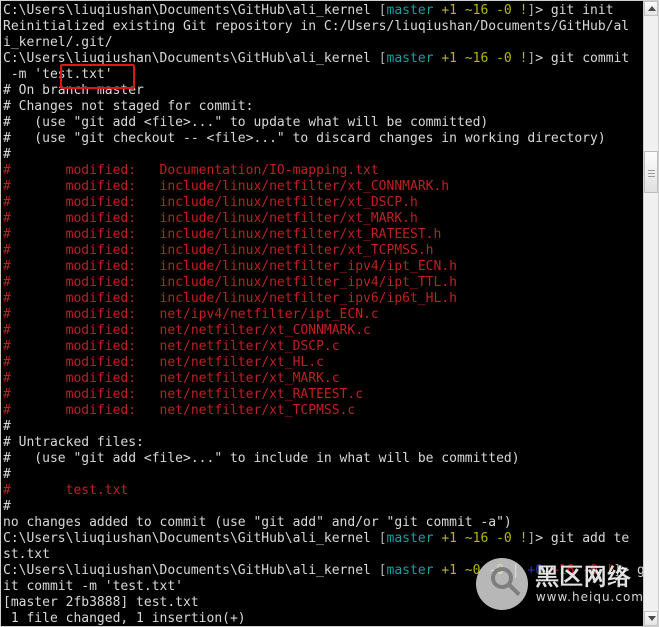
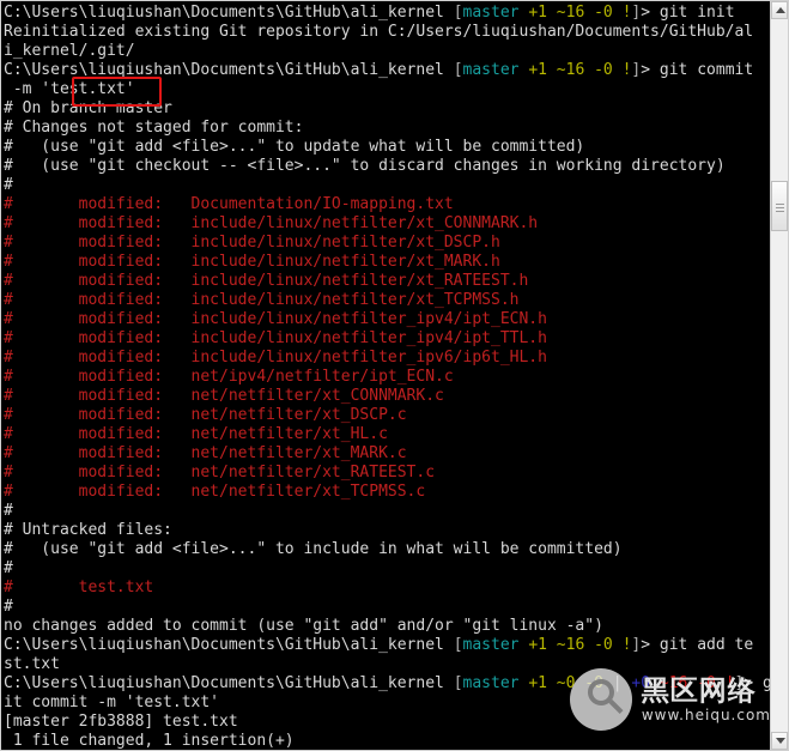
  C:\Users\liuqiushan\Documents\GitHub\ali_kernel [master +1 ~16 -0 !]> git init
  Reinitialized existing Git repository in C:/Users/liuqiushan/Documents/GitHub/al
  i_kernel/.git/
  C:\Users\liuqiushan\Documents\GitHub\ali_kernel [master +1 ~16 -0 !]> git commit
  -m 'test.txt'
  # On branch master
  # Changes not staged for commit:
  # (use "git add <file>..." to update what will be committed)
  # (use "git checkout -- <file>..." to discard changes in working directory)
  #
  # modified: Documentation/IO-mapping.txt
  # modified: include/linux/netfilter/xt_CONNMARK.h
  # modified: include/linux/netfilter/xt_DSCP.h
  # modified: include/linux/netfilter/xt_MARK.h
  # modified: include/linux/netfilter/xt_RATEEST.h
  # modified: include/linux/netfilter/xt_TCPMSS.h
  # modified: include/linux/netfilter_ipv4/ipt_ECN.h
  # modified: include/linux/netfilter_ipv4/ipt_TTL.h
  # modified: include/linux/netfilter_ipv6/ip6t_HL.h
  # modified: net/ipv4/netfilter/ipt_ECN.c
  # modified: net/netfilter/xt_CONNMARK.c
  # modified: net/netfilter/xt_DSCP.c
  # modified: net/netfilter/xt_HL.c
  # modified: net/netfilter/xt_MARK.c
  # modified: net/netfilter/xt_RATEEST.c
  # modified: net/netfilter/xt_TCPMSS.c
  #
  # Untracked files:
  # (use "git add <file>..." to include in what will be committed)
  #
  # test.txt
  #
- no changes added to commit (use "git add" and/or "git commit -a")
+ no changes added to commit (use "git add" and/or "git linux -a")
  C:\Users\liuqiushan\Documents\GitHub\ali_kernel [master +1 ~16 -0 !]> git add te
  st.txt
  C:\Users\liuqiushan\Documents\GitHub\ali_kernel [master +1 ~0 +0 ~16 -0 !]> g
  it commit -m 'test.txt'
  [master 2fb3888] test.txt
  1 file changed, 1 insertion(+)
  黑区网络
  www.heiqu.com
